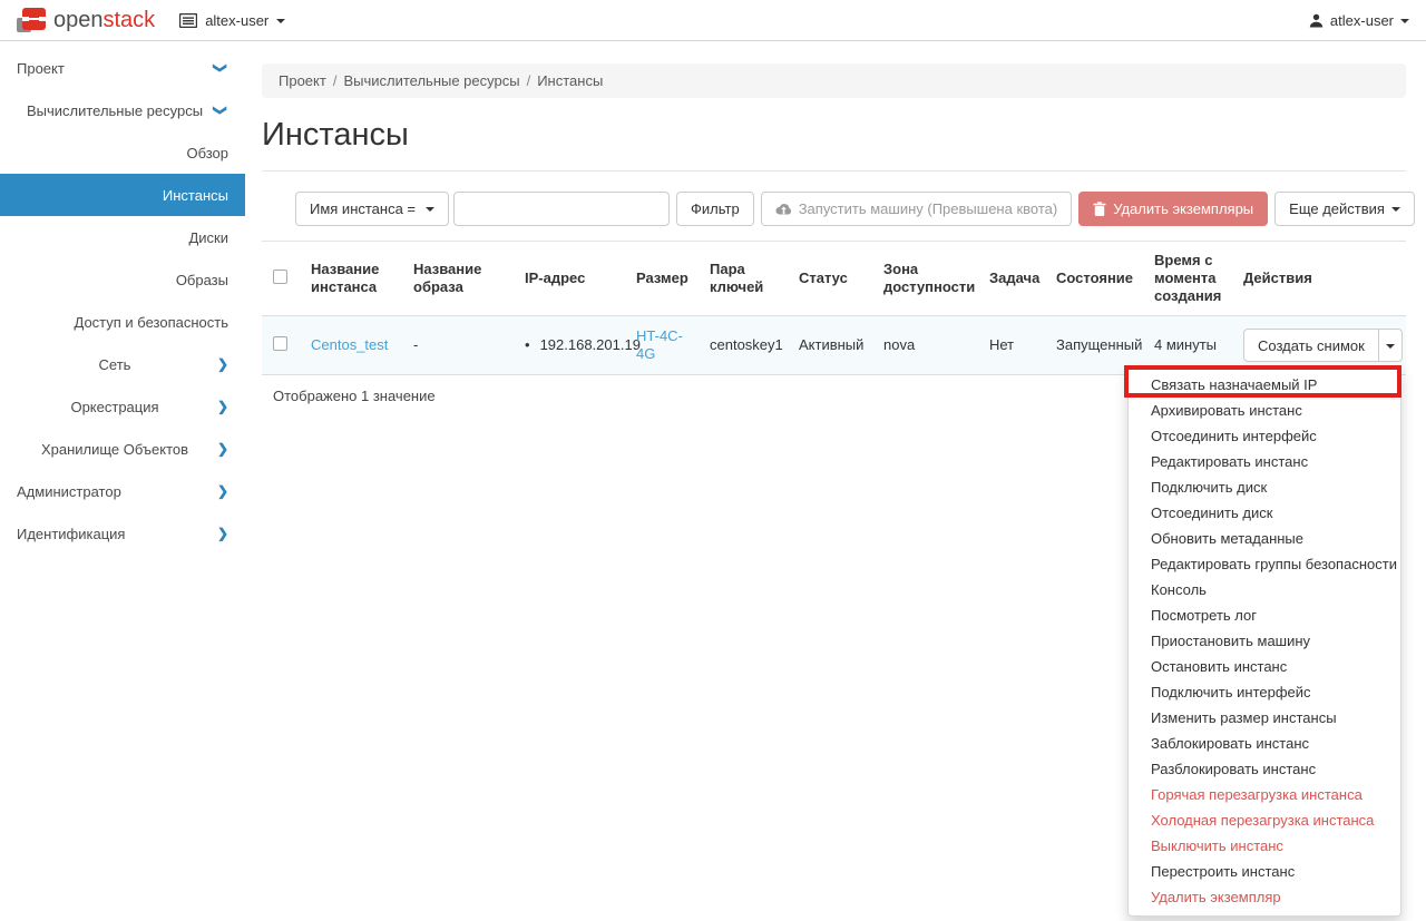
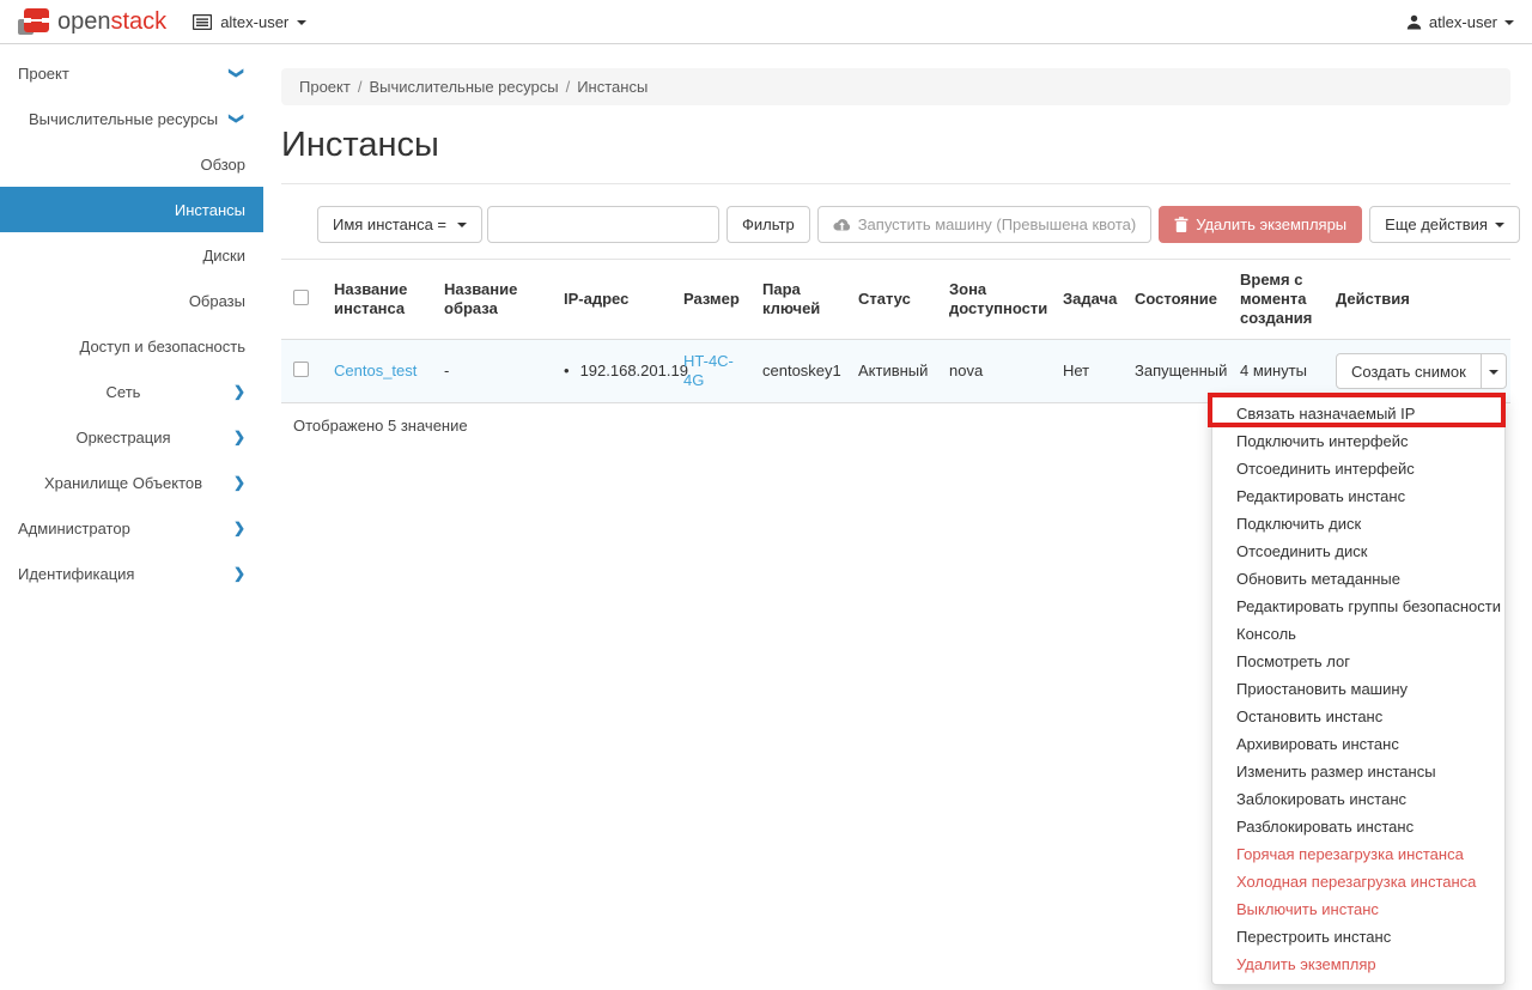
  openstack
  altex-user
  atlex-user
  Проект
  Вычислительные ресурсы
  Обзор
  Инстансы
  Диски
  Образы
  Доступ и безопасность
  Сеть
  ❯
  Оркестрация
  ❯
  Хранилище Объектов
  ❯
  Администратор
  ❯
  Идентификация
  ❯
  Проект / Вычислительные ресурсы / Инстансы
  Инстансы
  Имя инстанса =
  Фильтр
  Запустить машину (Превышена квота)
  Удалить экземпляры
  Еще действия
  	Название инстанса	Название образа	IP-адрес	Размер	Пара ключей	Статус	Зона доступности	Задача	Состояние	Время с момента создания	Действия
  	Centos_test	-	• 192.168.201.1	HT-4C-4G	centoskey1	Активный	nova	Нет	Запущенный	4 минуты	Создать снимок
- Отображено 1 значение
+ Отображено 5 значение
  Связать назначаемый IP
- Архивировать инстанс
+ Подключить интерфейс
  Отсоединить интерфейс
  Редактировать инстанс
  Подключить диск
  Отсоединить диск
  Обновить метаданные
  Редактировать группы безопасности
  Консоль
  Посмотреть лог
  Приостановить машину
  Остановить инстанс
- Подключить интерфейс
+ Архивировать инстанс
  Изменить размер инстансы
  Заблокировать инстанс
  Разблокировать инстанс
  Горячая перезагрузка инстанса
  Холодная перезагрузка инстанса
  Выключить инстанс
  Перестроить инстанс
  Удалить экземпляр
